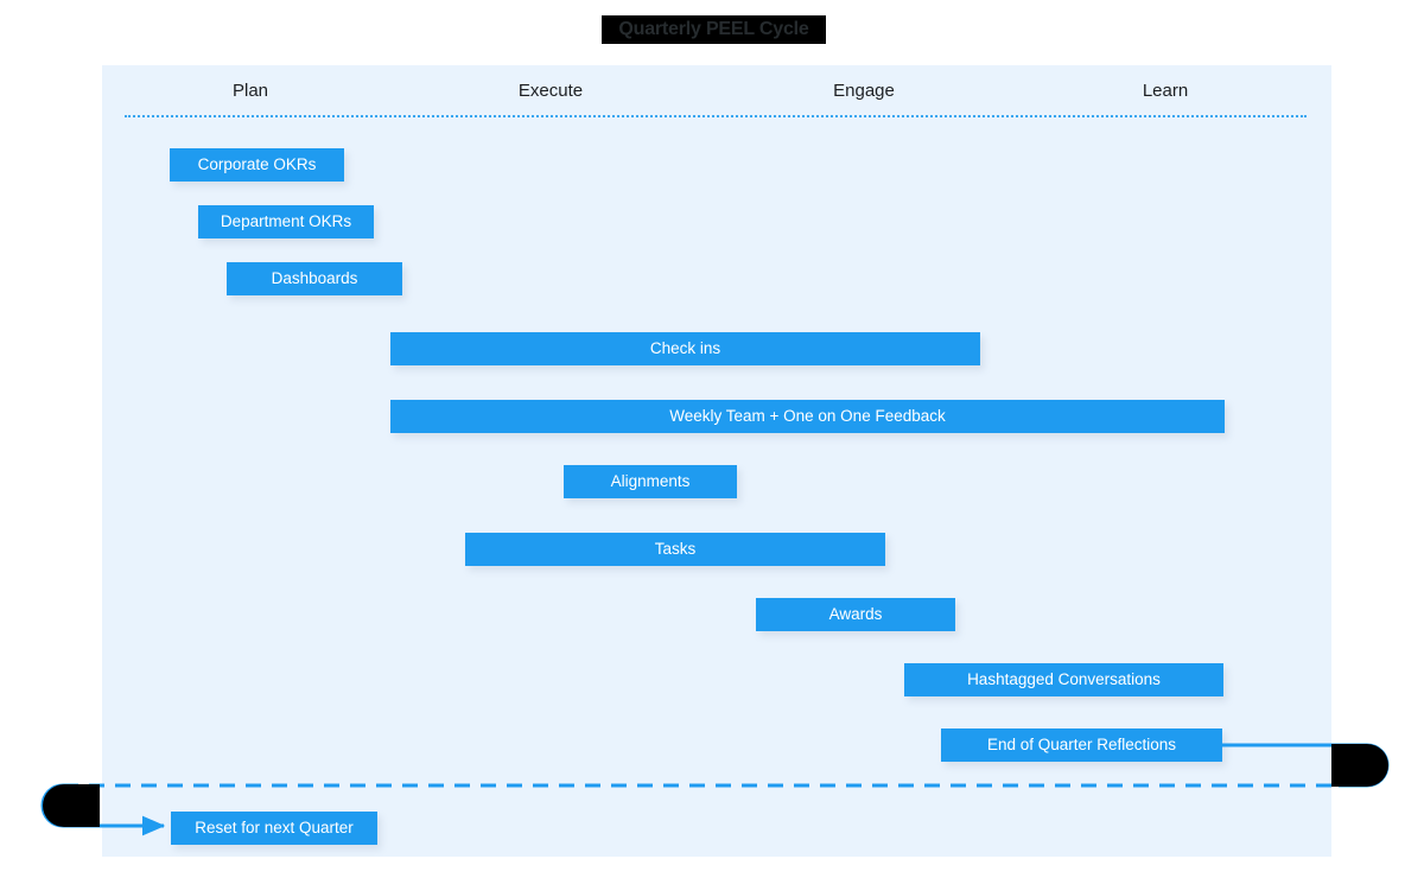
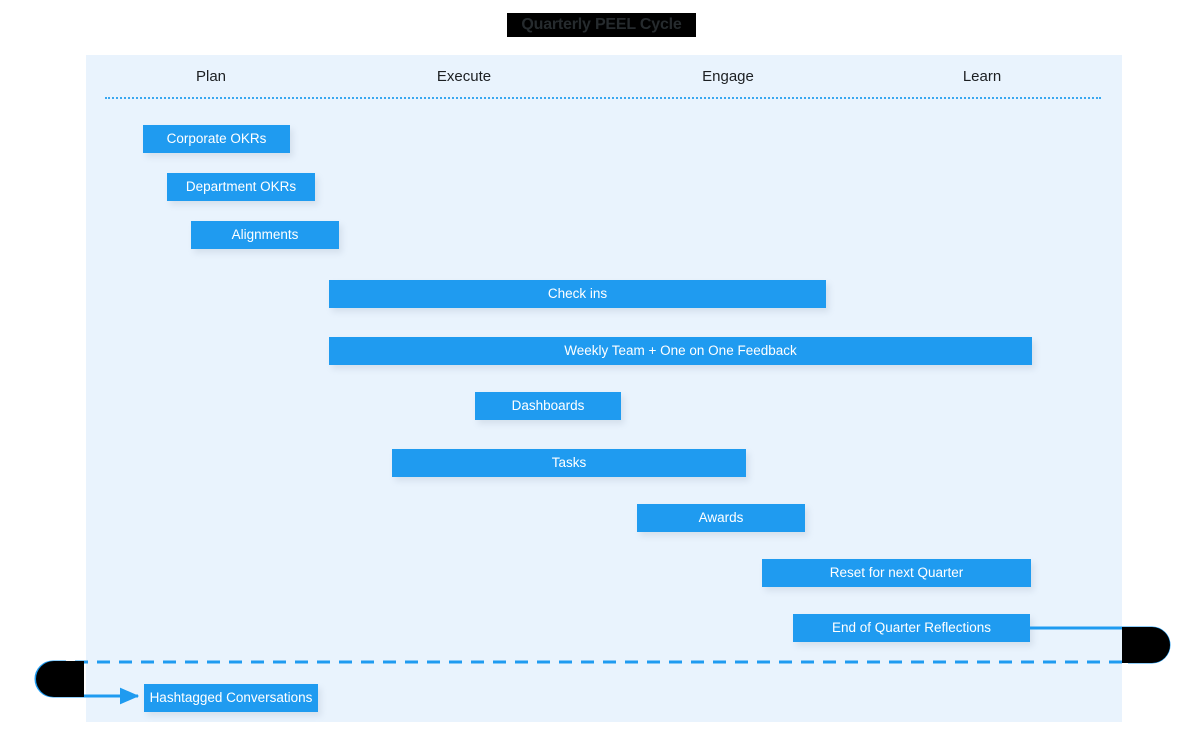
  Quarterly PEEL Cycle
  Plan
  Execute
  Engage
  Learn
  Corporate OKRs
  Department OKRs
- Dashboards
+ Alignments
  Check ins
  Weekly Team + One on One Feedback
- Alignments
+ Dashboards
  Tasks
  Awards
- Hashtagged Conversations
+ Reset for next Quarter
  End of Quarter Reflections
- Reset for next Quarter
+ Hashtagged Conversations
